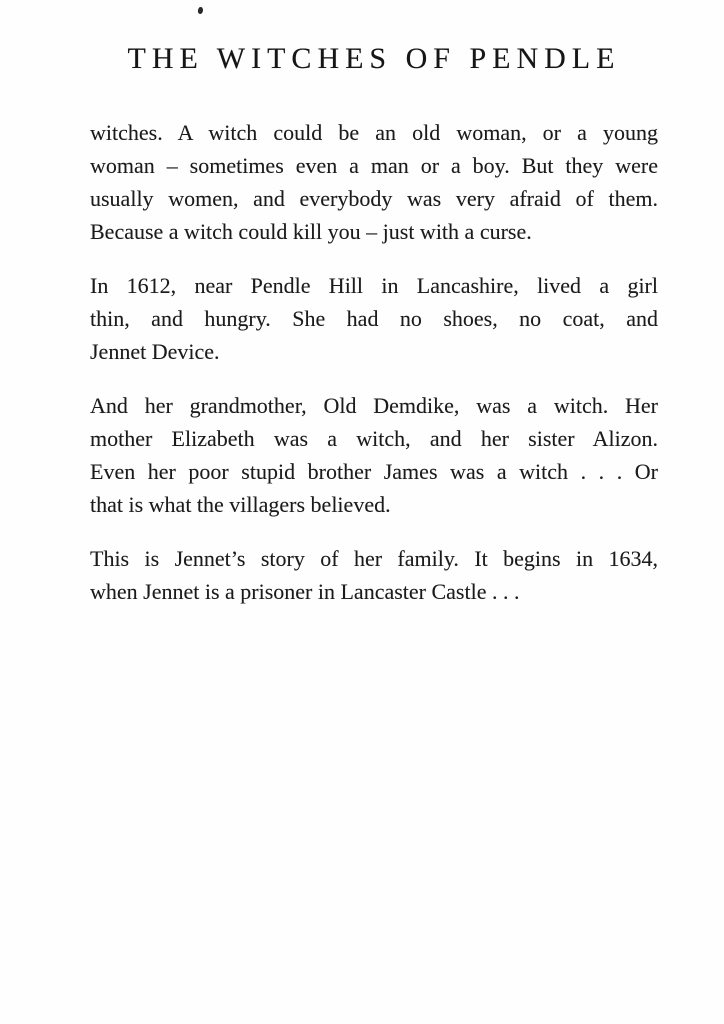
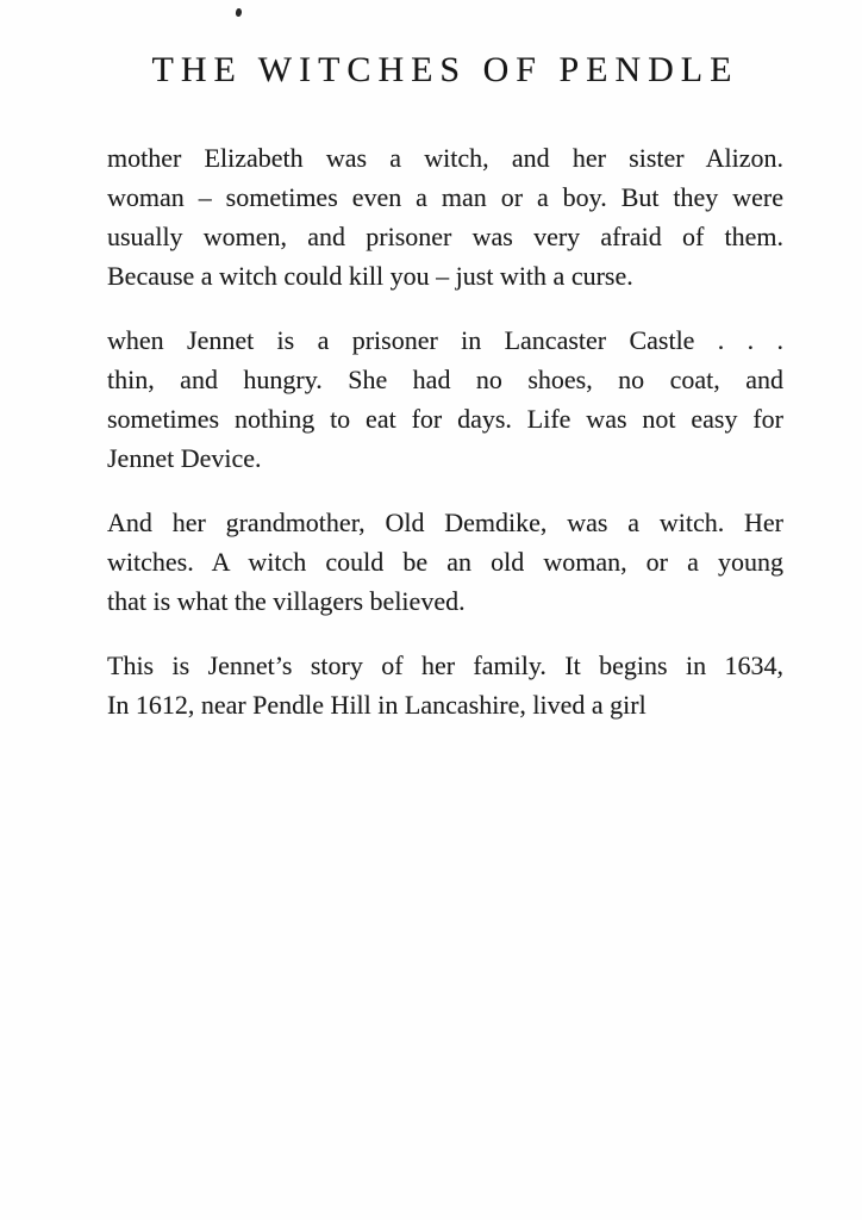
  THE WITCHES OF PENDLE
- witches. A witch could be an old woman, or a young
+ mother Elizabeth was a witch, and her sister Alizon.
  woman – sometimes even a man or a boy. But they were
- usually women, and everybody was very afraid of them.
+ usually women, and prisoner was very afraid of them.
  Because a witch could kill you – just with a curse.
- In 1612, near Pendle Hill in Lancashire, lived a girl
+ when Jennet is a prisoner in Lancaster Castle . . .
  thin, and hungry. She had no shoes, no coat, and
+ sometimes nothing to eat for days. Life was not easy for
  Jennet Device.
  And her grandmother, Old Demdike, was a witch. Her
- mother Elizabeth was a witch, and her sister Alizon.
+ witches. A witch could be an old woman, or a young
- Even her poor stupid brother James was a witch . . . Or
  that is what the villagers believed.
  This is Jennet’s story of her family. It begins in 1634,
- when Jennet is a prisoner in Lancaster Castle . . .
+ In 1612, near Pendle Hill in Lancashire, lived a girl
